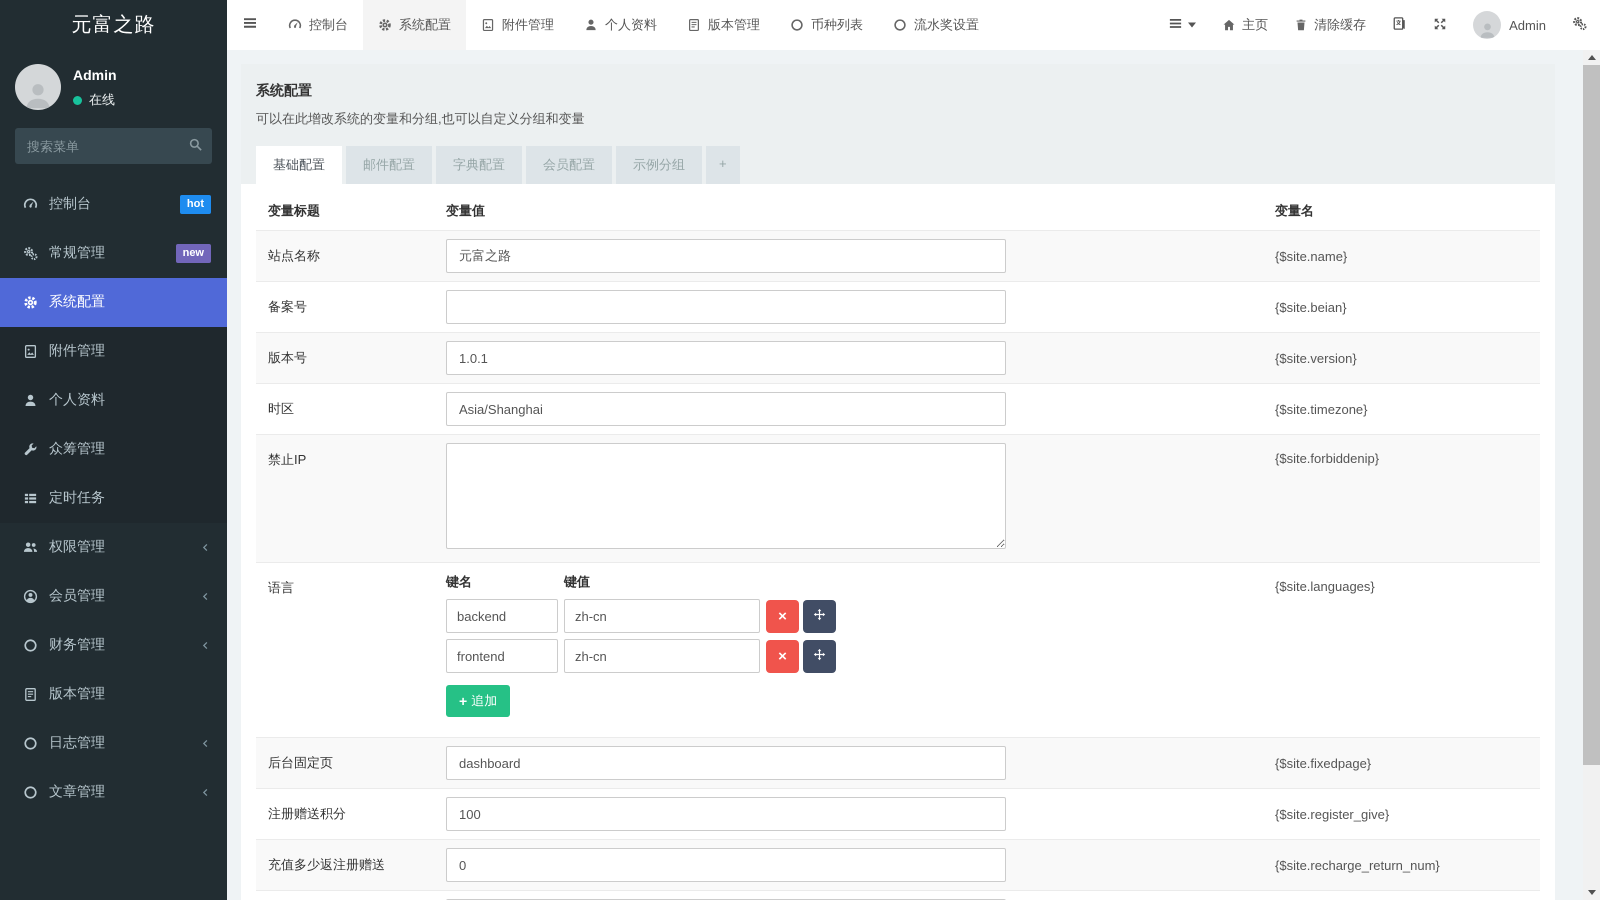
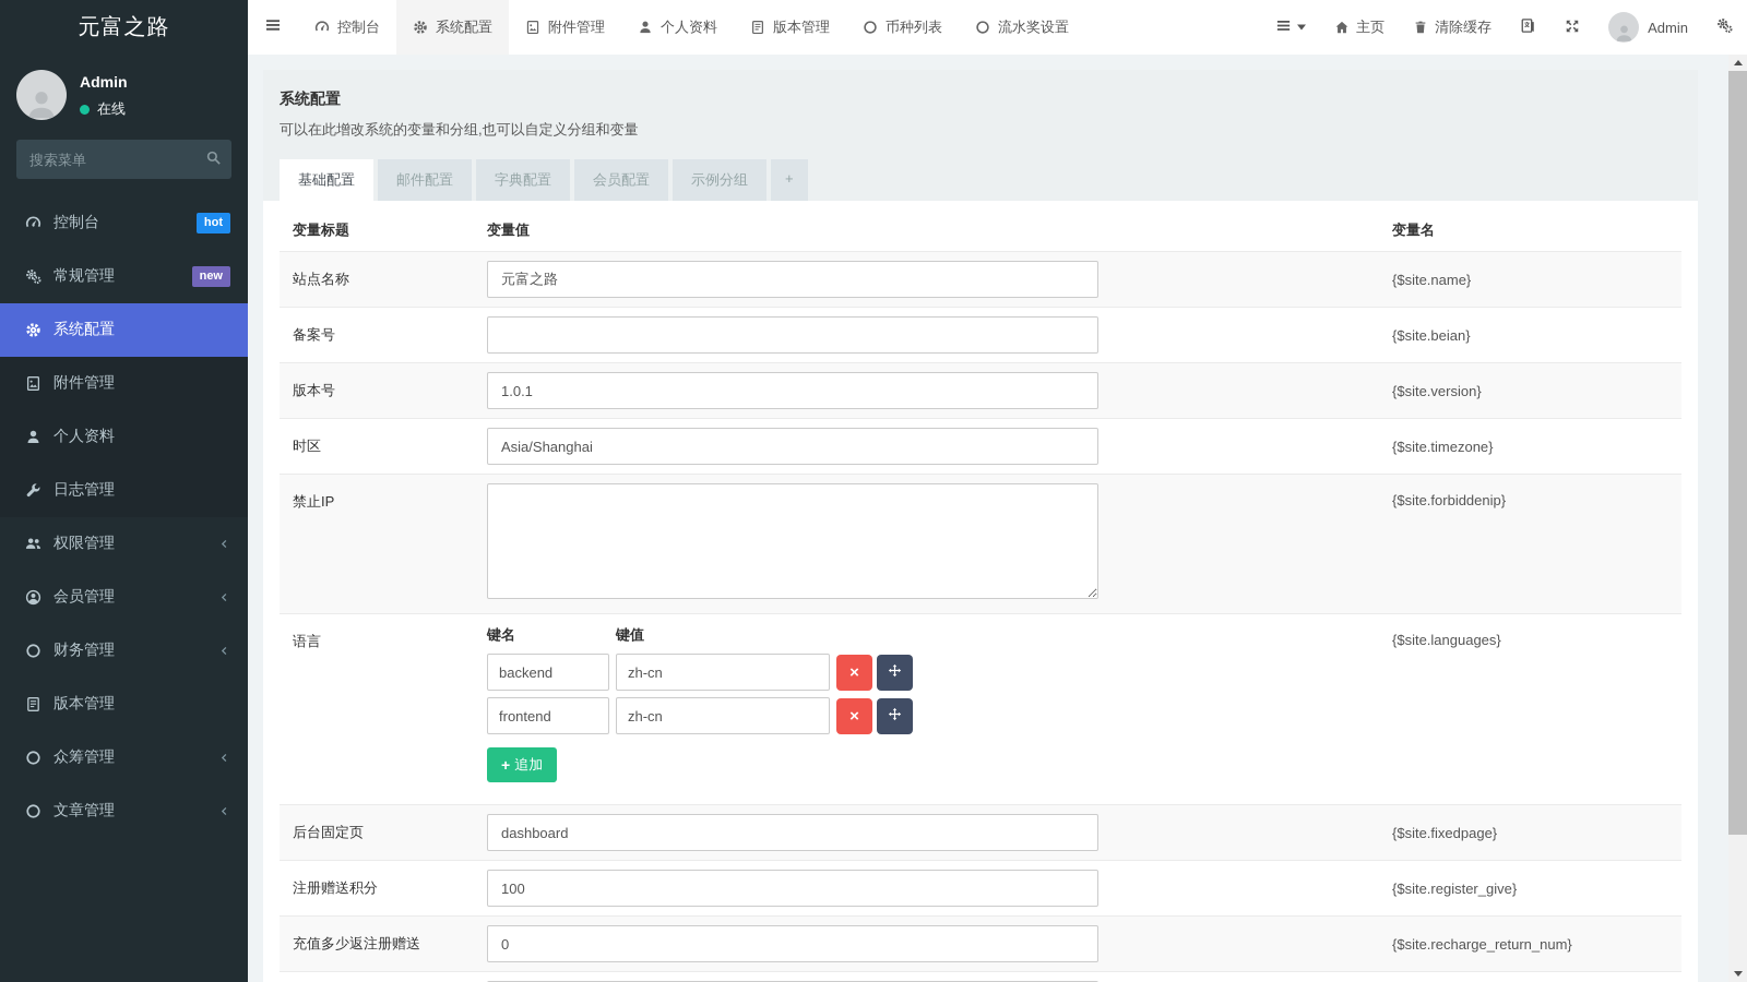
  元富之路
  Admin
  在线
  搜索菜单
  控制台
  hot
  常规管理
  new
  系统配置
  附件管理
  个人资料
- 众筹管理
+ 日志管理
- 定时任务
  权限管理
  会员管理
  财务管理
  版本管理
- 日志管理
+ 众筹管理
  文章管理
  控制台
  系统配置
  附件管理
  个人资料
  版本管理
  币种列表
  流水奖设置
  主页
  清除缓存
  Admin
  系统配置
  可以在此增改系统的变量和分组,也可以自定义分组和变量
  基础配置
  邮件配置
  字典配置
  会员配置
  示例分组
  +
  变量标题
  变量值
  变量名
  站点名称
  元富之路
  {$site.name}
  备案号
  {$site.beian}
  版本号
  1.0.1
  {$site.version}
  时区
  Asia/Shanghai
  {$site.timezone}
  禁止IP
  {$site.forbiddenip}
  语言
  键名
  键值
  backend
  zh-cn
  ×
  frontend
  zh-cn
  ×
  +
  追加
  {$site.languages}
  后台固定页
  dashboard
  {$site.fixedpage}
  注册赠送积分
  100
  {$site.register_give}
  充值多少返注册赠送
  0
  {$site.recharge_return_num}
